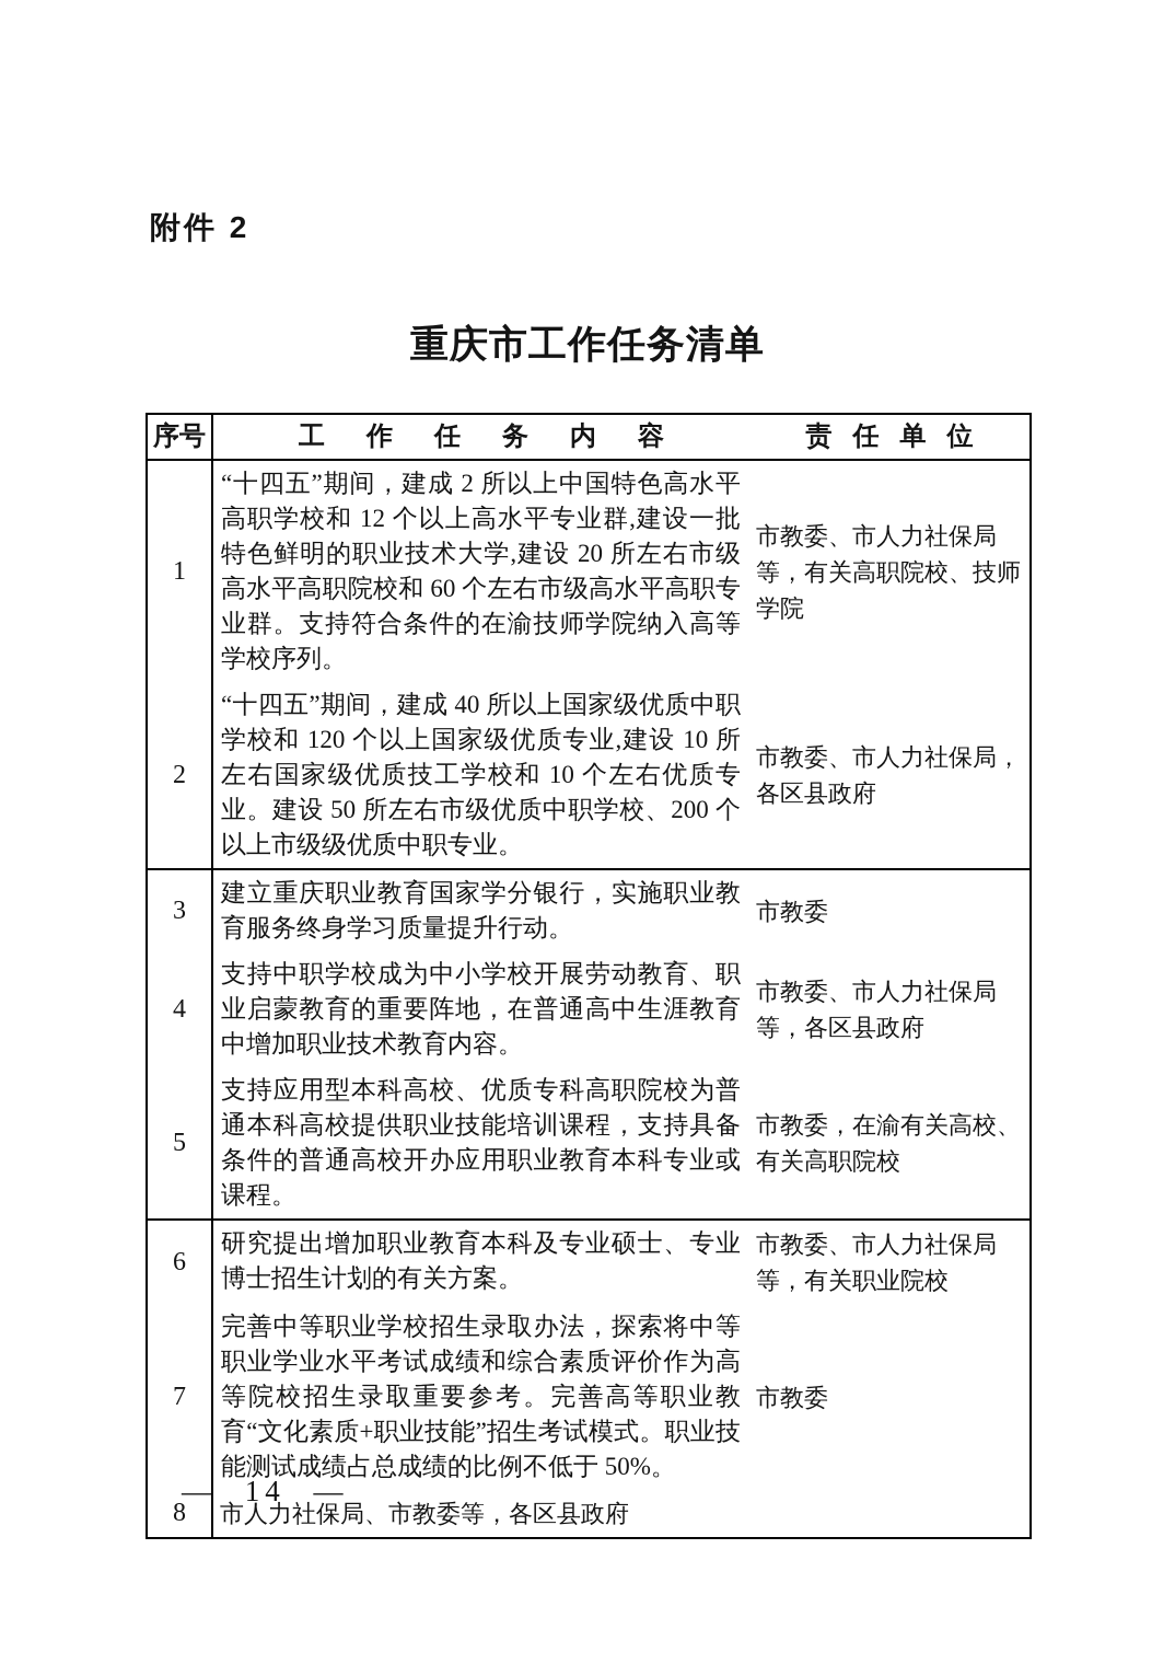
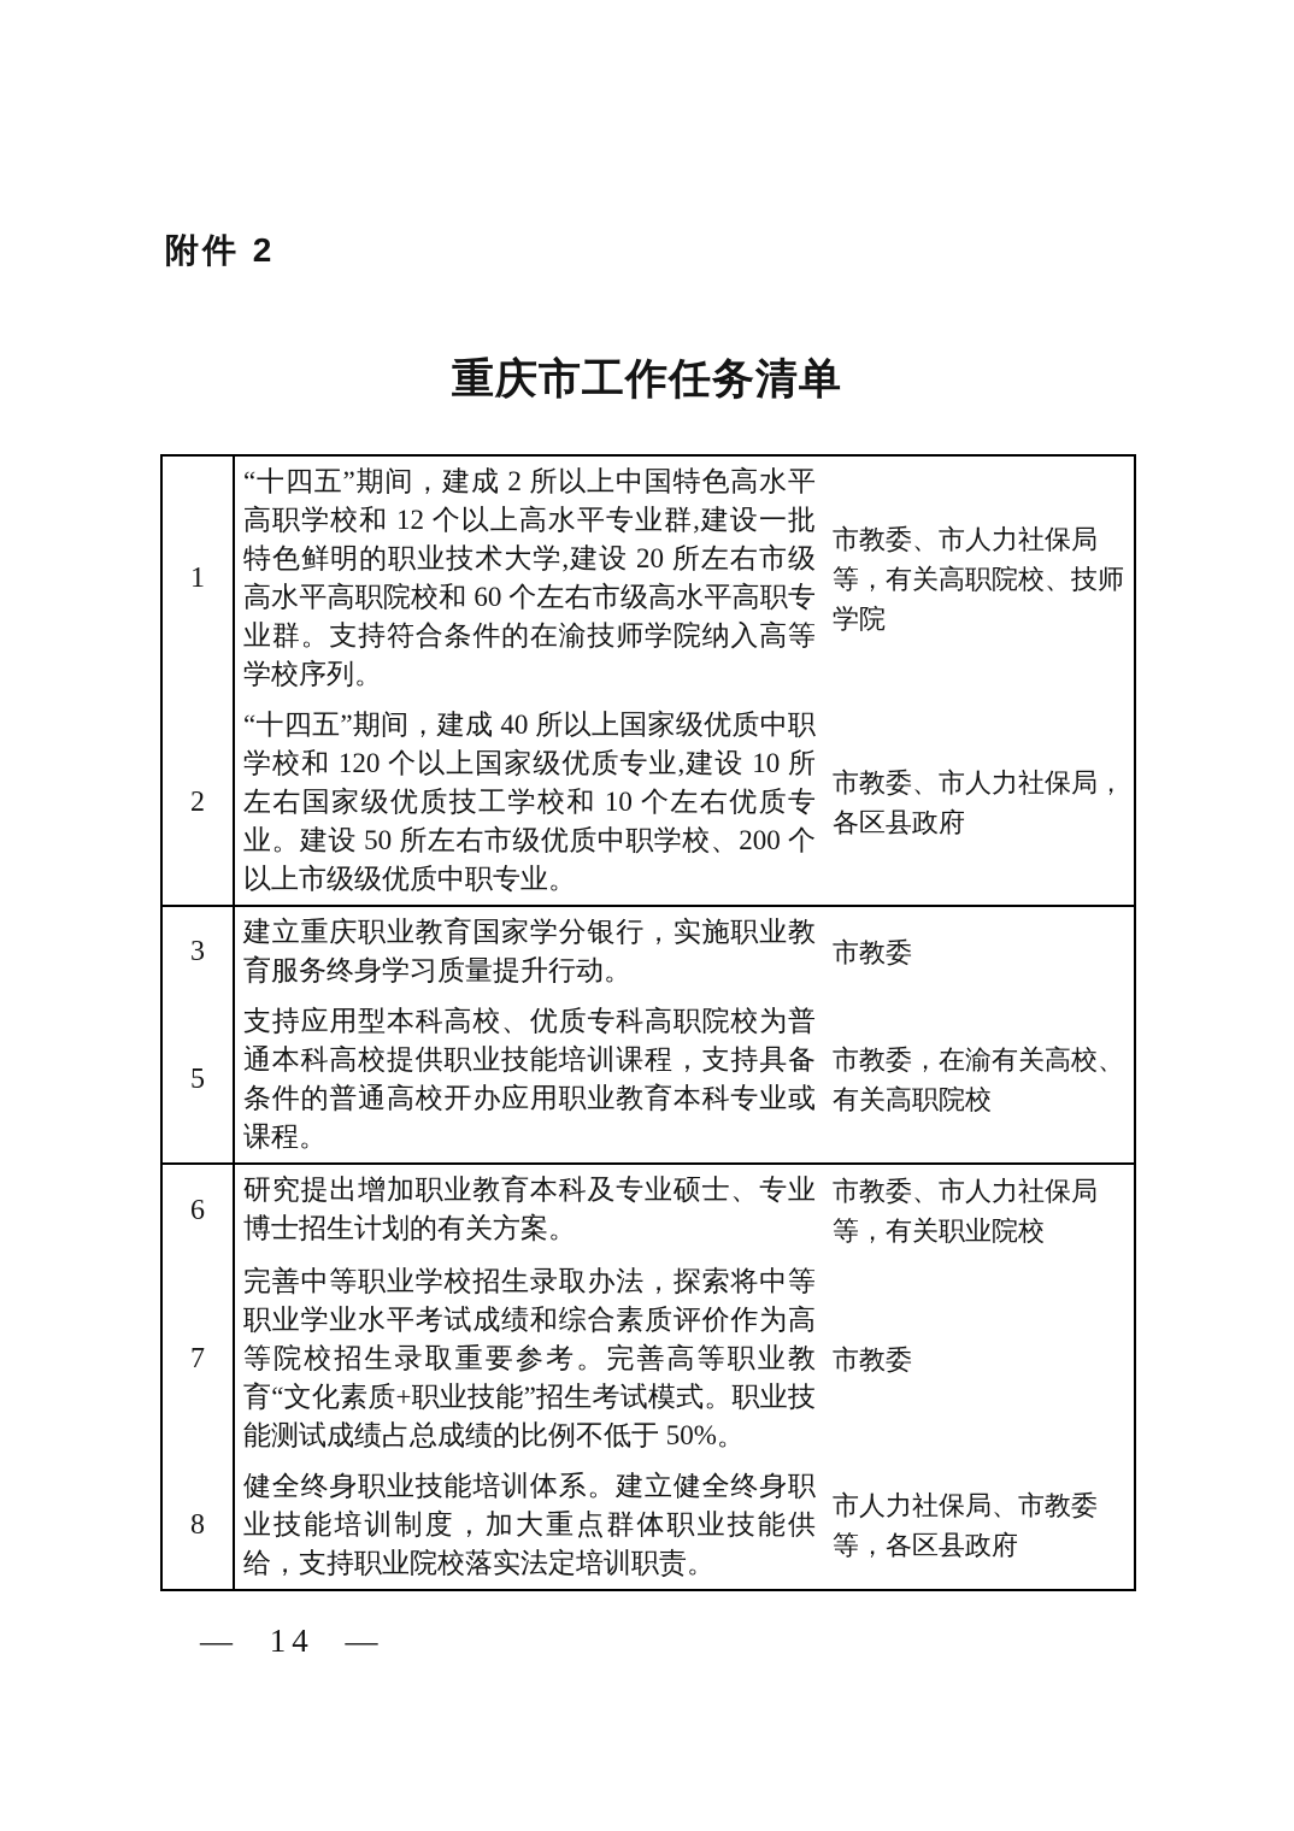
  附件 2
  重庆市工作任务清单
- 序号
- 工作任务内容
- 责任单位
  1
  “十四五”期间，建成 2 所以上中国特色高水平高职学校和 12 个以上高水平专业群,建设一批特色鲜明的职业技术大学,建设 20 所左右市级高水平高职院校和 60 个左右市级高水平高职专业群。支持符合条件的在渝技师学院纳入高等学校序列。
  市教委、市人力社保局等，有关高职院校、技师学院
  2
  “十四五”期间，建成 40 所以上国家级优质中职学校和 120 个以上国家级优质专业,建设 10 所左右国家级优质技工学校和 10 个左右优质专业。建设 50 所左右市级优质中职学校、200 个以上市级级优质中职专业。
  市教委、市人力社保局，各区县政府
  3
  建立重庆职业教育国家学分银行，实施职业教育服务终身学习质量提升行动。
  市教委
- 4
- 支持中职学校成为中小学校开展劳动教育、职业启蒙教育的重要阵地，在普通高中生涯教育中增加职业技术教育内容。
- 市教委、市人力社保局等，各区县政府
  5
  支持应用型本科高校、优质专科高职院校为普通本科高校提供职业技能培训课程，支持具备条件的普通高校开办应用职业教育本科专业或课程。
  市教委，在渝有关高校、有关高职院校
  6
  研究提出增加职业教育本科及专业硕士、专业博士招生计划的有关方案。
  市教委、市人力社保局等，有关职业院校
  7
  完善中等职业学校招生录取办法，探索将中等职业学业水平考试成绩和综合素质评价作为高等院校招生录取重要参考。完善高等职业教育“文化素质+职业技能”招生考试模式。职业技能测试成绩占总成绩的比例不低于 50%。
  市教委
  8
+ 健全终身职业技能培训体系。建立健全终身职业技能培训制度，加大重点群体职业技能供给，支持职业院校落实法定培训职责。
  市人力社保局、市教委等，各区县政府
  — 14 —
